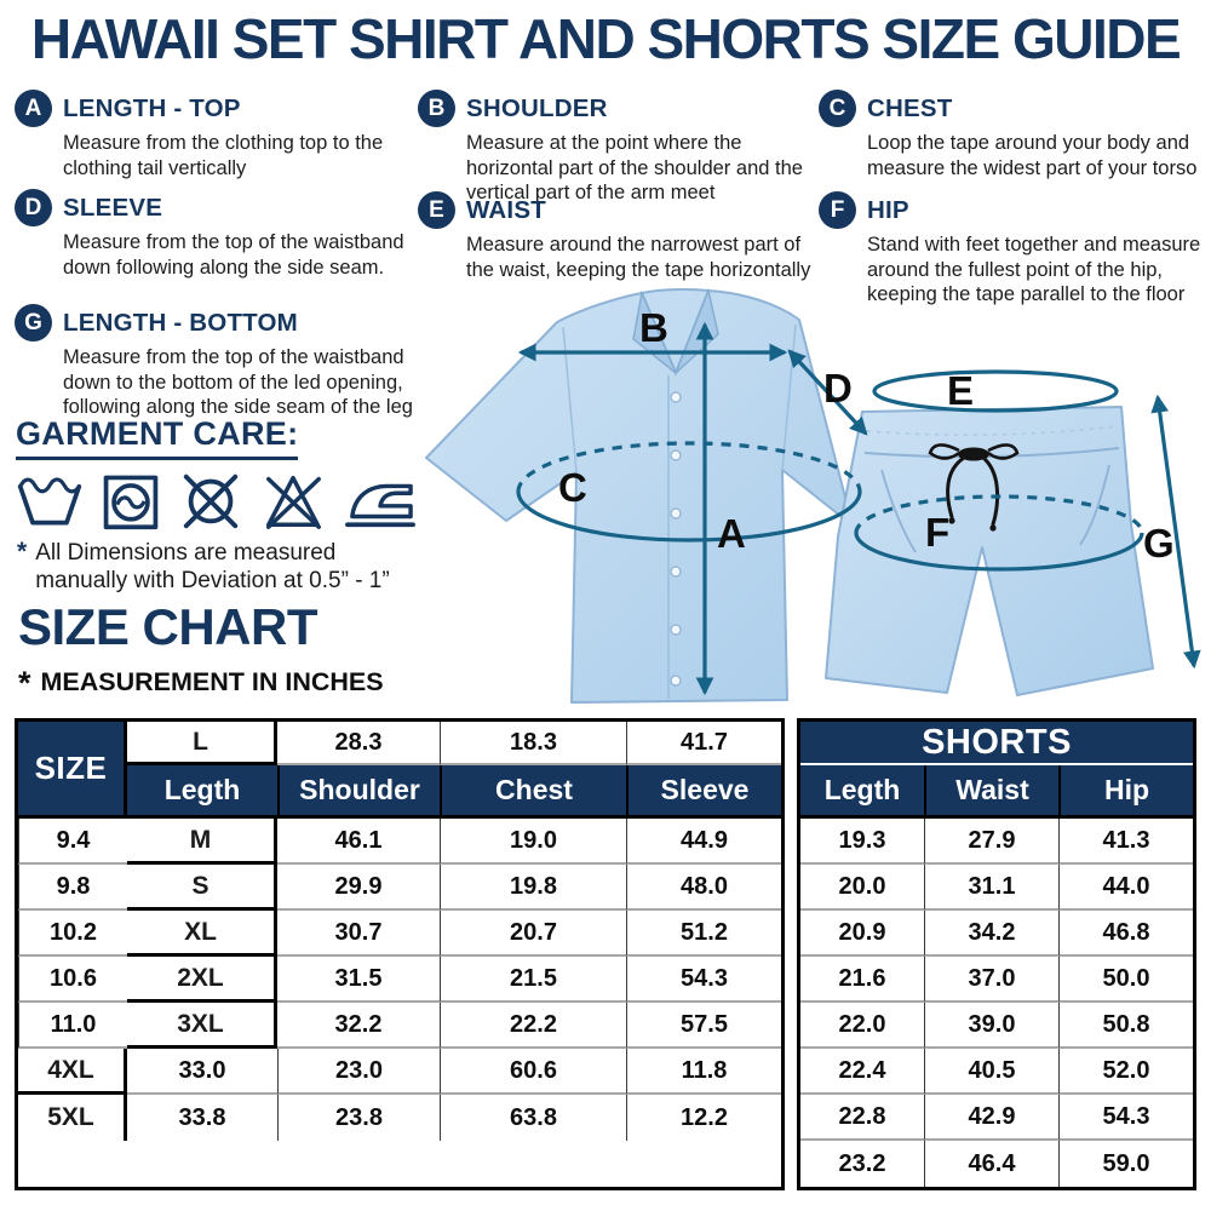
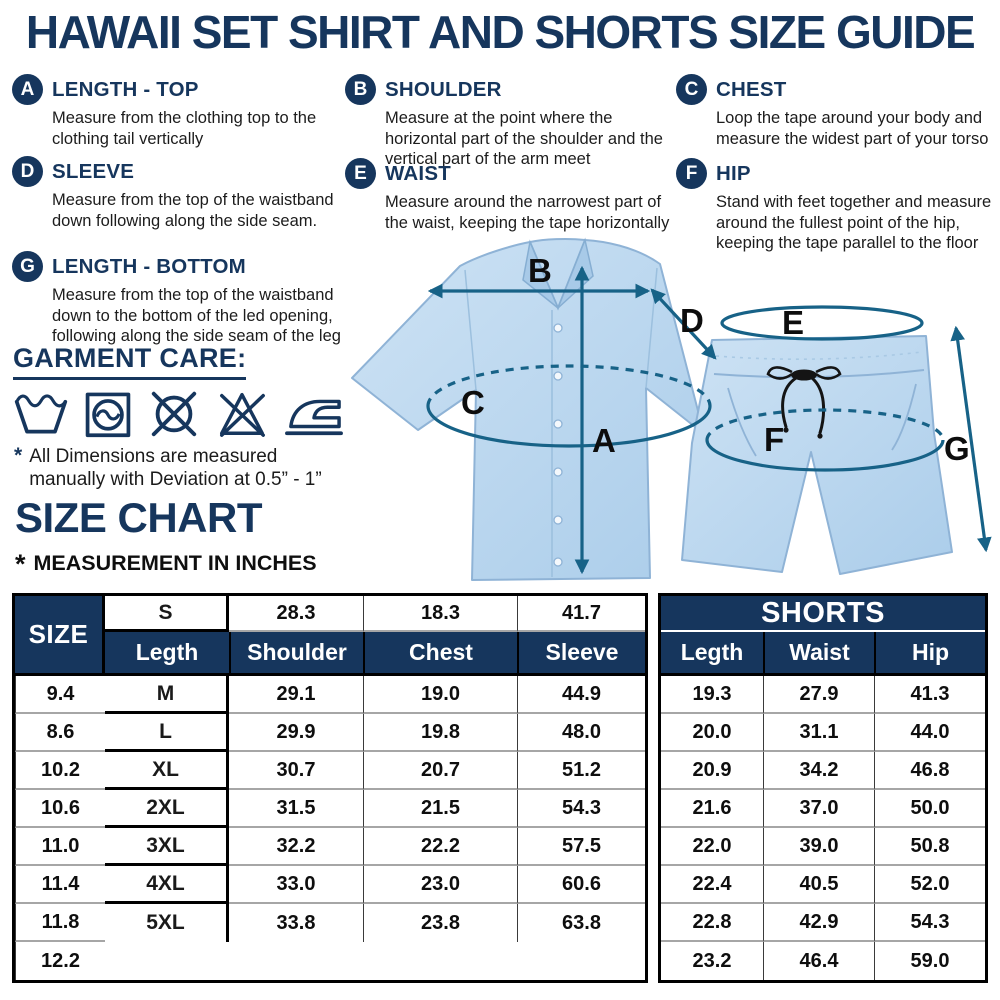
  HAWAII SET SHIRT AND SHORTS SIZE GUIDE
  A
  LENGTH - TOP
  Measure from the clothing top to the clothing tail vertically
  D
  SLEEVE
  Measure from the top of the waistband down following along the side seam.
  G
  LENGTH - BOTTOM
  Measure from the top of the waistband down to the bottom of the led opening, following along the side seam of the leg
  B
  SHOULDER
  Measure at the point where the horizontal part of the shoulder and the vertical part of the arm meet
  E
  WAIST
  Measure around the narrowest part of the waist, keeping the tape horizontally
  C
  CHEST
  Loop the tape around your body and measure the widest part of your torso
  F
  HIP
  Stand with feet together and measure around the fullest point of the hip, keeping the tape parallel to the floor
  GARMENT CARE:
  *
  All Dimensions are measured manually with Deviation at 0.5” - 1”
  SIZE CHART
  *
  MEASUREMENT IN INCHES
  B
  A
  C
  D
  E
  F
  G
  SIZE
  Legth
  Shoulder
  Chest
  Sleeve
- L
+ S
  28.3
  18.3
  41.7
  9.4
  M
- 46.1
+ 29.1
  19.0
  44.9
- 9.8
+ 8.6
- S
+ L
  29.9
  19.8
  48.0
  10.2
  XL
  30.7
  20.7
  51.2
  10.6
  2XL
  31.5
  21.5
  54.3
  11.0
  3XL
  32.2
  22.2
  57.5
+ 11.4
  4XL
  33.0
  23.0
  60.6
  11.8
  5XL
  33.8
  23.8
  63.8
  12.2
  SHORTS
  Legth
  Waist
  Hip
  19.3
  27.9
  41.3
  20.0
  31.1
  44.0
  20.9
  34.2
  46.8
  21.6
  37.0
  50.0
  22.0
  39.0
  50.8
  22.4
  40.5
  52.0
  22.8
  42.9
  54.3
  23.2
  46.4
  59.0
